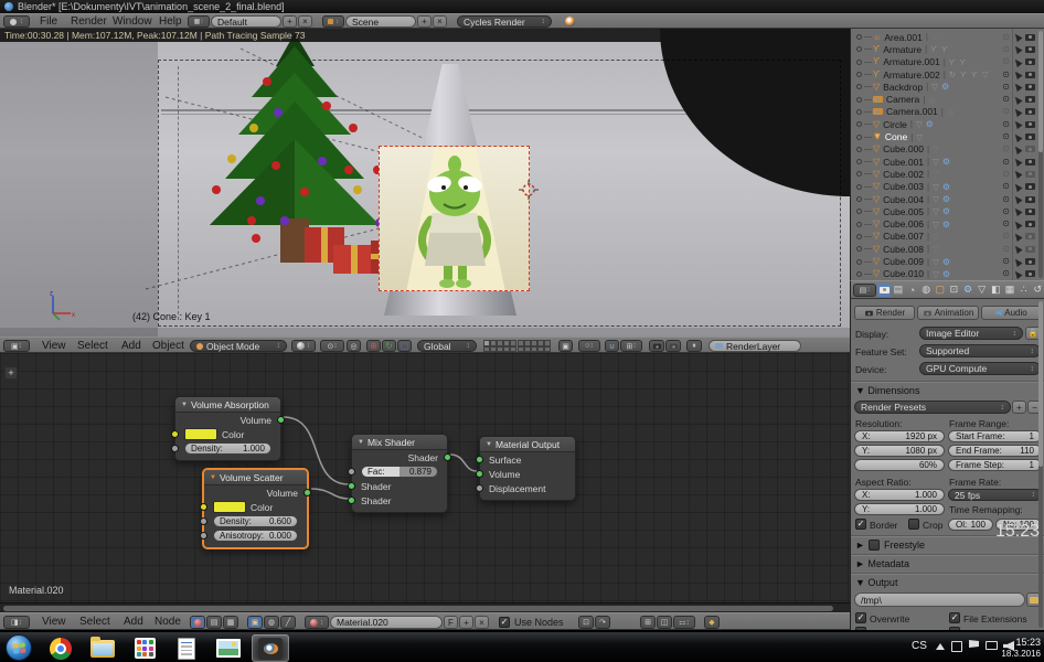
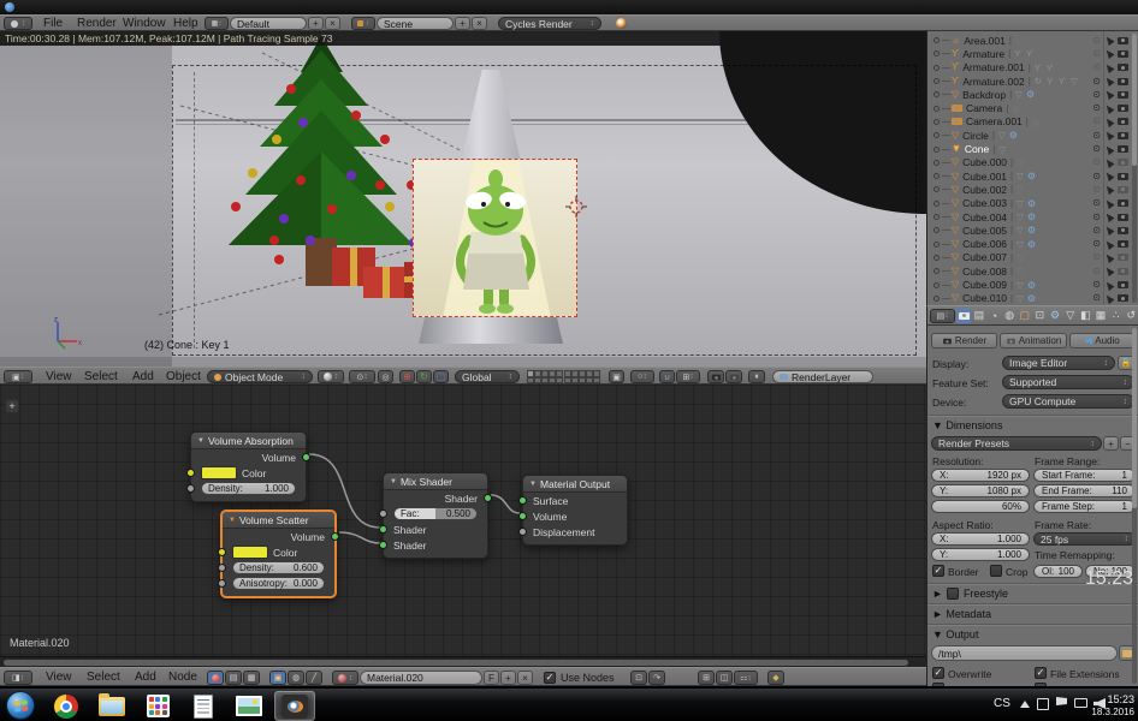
- Blender* [E:\Dokumenty\IVT\animation_scene_2_final.blend]
  File
  Render
  Window
  Help
  Default
  +
  ×
  Scene
  +
  ×
  Cycles Render
  Time:00:30.28 | Mem:107.12M, Peak:107.12M | Path Tracing Sample 73
  (42) Cone : Key 1
  View
  Select
  Add
  Object
  Object Mode
  ⊕
  ↻
  ▢
  Global
  RenderLayer
  +
  Volume Absorption
  Volume
  Color
  Density:
  1.000
  Volume Scatter
  Volume
  Color
  Density:
  0.600
  Anisotropy:
  0.000
  Mix Shader
  Shader
  Fac:
- 0.879
+ 0.500
  Shader
  Shader
  Material Output
  Surface
  Volume
  Displacement
  Material.020
  View
  Select
  Add
  Node
  Material.020
  F
  +
  ×
  ✓
  Use Nodes
  ☼
  Area.001
  ϒ
  Armature
  ϒ ϒ
  ϒ
  Armature.001
  ϒ ϒ
  ϒ
  Armature.002
  ↻ ϒ ϒ ▽
  ⊙
  ▽
  Backdrop
  ⚙
  ⊙
  Camera
  ⊙
  Camera.001
  ▽
  Circle
  ⚙
  ⊙
  ▼
  Cone
  ⊙
  ▽
  Cube.000
  ▽
  Cube.001
  ⚙
  ⊙
  ▽
  Cube.002
  ▽
  Cube.003
  ⚙
  ⊙
  ▽
  Cube.004
  ⚙
  ⊙
  ▽
  Cube.005
  ⚙
  ⊙
  ▽
  Cube.006
  ⚙
  ⊙
  ▽
  Cube.007
  ▽
  Cube.008
  ▽
  Cube.009
  ⚙
  ⊙
  ▽
  Cube.010
  ⚙
  ⊙
  ▤
  ◔
  ◍
  ▢
  ⊡
  ⚙
  ▽
  ◧
  ▦
  ∴
  ↺
  Render
  Animation
  Audio
  Display:
  Image Editor
  Feature Set:
  Supported
  Device:
  GPU Compute
  ▼ Dimensions
  Render Presets
  +
  −
  Resolution:
  Frame Range:
  X:
  1920 px
  Start Frame:
  1
  Y:
  1080 px
  End Frame:
  110
  60%
  Frame Step:
  1
  Aspect Ratio:
  Frame Rate:
  X:
  1.000
  25 fps
  Y:
  1.000
  Time Remapping:
  ✓
  Border
  ✓
  Crop
  Ol:
  100
  Ne:
  100
  ►
  ✓
  Freestyle
  ► Metadata
  ▼ Output
  /tmp\
  ✓
  Overwrite
  ✓
  File Extensions
  CS
  15:23
  15:23
  18.3.2016
